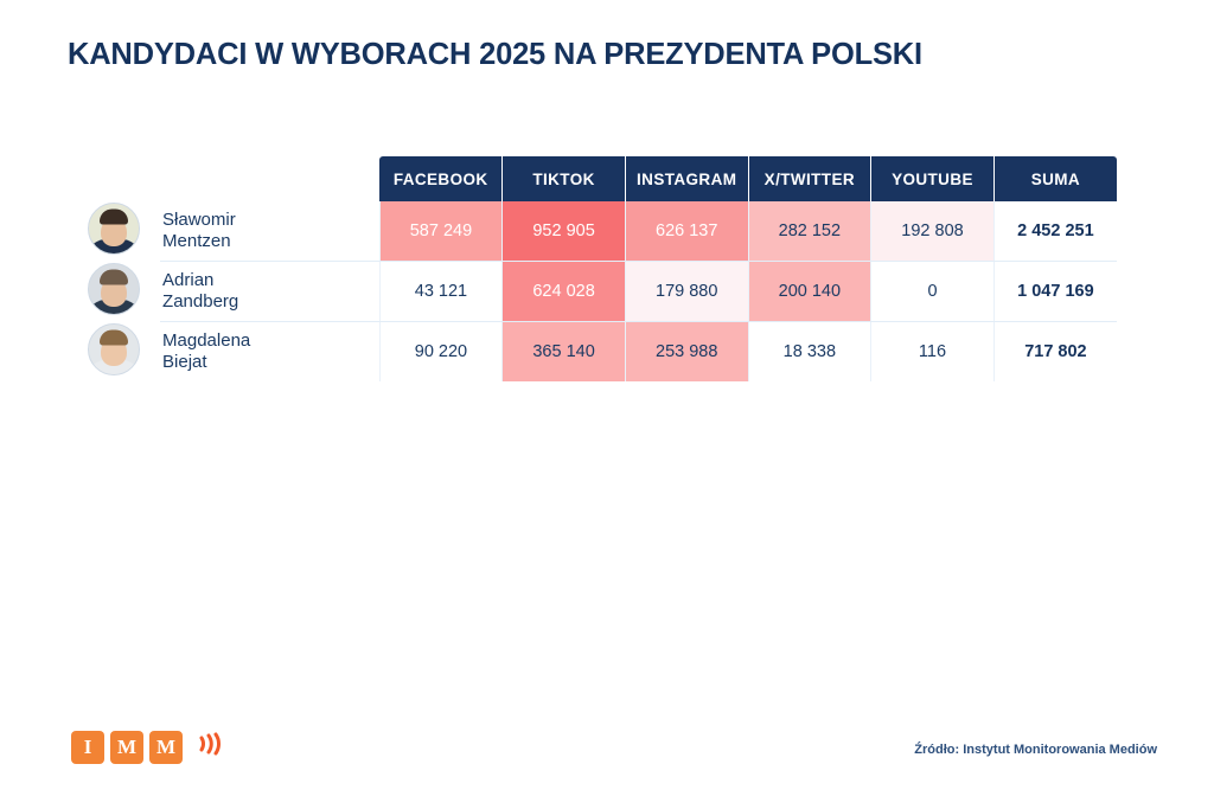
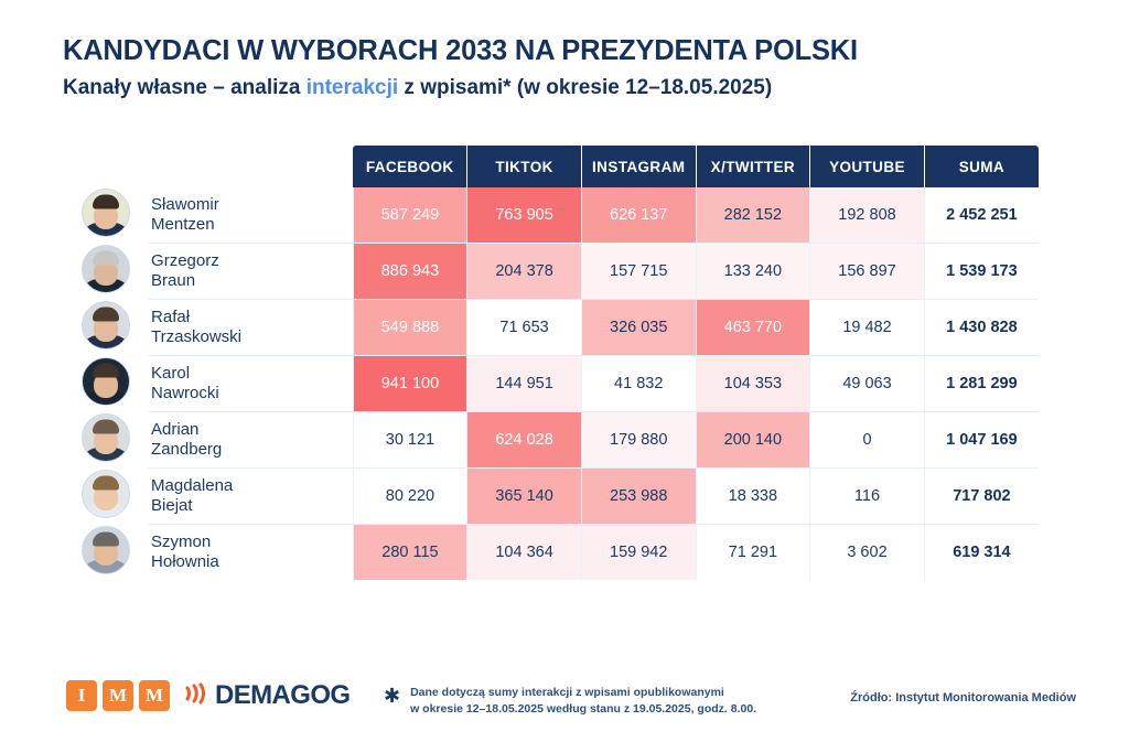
- KANDYDACI W WYBORACH 2025 NA PREZYDENTA POLSKI
+ KANDYDACI W WYBORACH 2033 NA PREZYDENTA POLSKI
+ Kanały własne – analiza interakcji z wpisami* (w okresie 12–18.05.2025)
  		FACEBOOK	TIKTOK	INSTAGRAM	X/TWITTER	YOUTUBE	SUMA
- 	SławomirMentzen	587 249	952 905	626 137	282 152	192 808	2 452 251
+ 	SławomirMentzen	587 249	763 905	626 137	282 152	192 808	2 452 251
+ 	GrzegorzBraun	886 943	204 378	157 715	133 240	156 897	1 539 173
+ 	RafałTrzaskowski	549 888	71 653	326 035	463 770	19 482	1 430 828
+ 	KarolNawrocki	941 100	144 951	41 832	104 353	49 063	1 281 299
- 	AdrianZandberg	43 121	624 028	179 880	200 140	0	1 047 169
+ 	AdrianZandberg	30 121	624 028	179 880	200 140	0	1 047 169
- 	MagdalenaBiejat	90 220	365 140	253 988	18 338	116	717 802
+ 	MagdalenaBiejat	80 220	365 140	253 988	18 338	116	717 802
+ 	SzymonHołownia	280 115	104 364	159 942	71 291	3 602	619 314
  I
  M
  M
+ DEMAGOG
+ ✱
+ Dane dotyczą sumy interakcji z wpisami opublikowanymi
+ w okresie 12–18.05.2025 według stanu z 19.05.2025, godz. 8.00.
  Źródło: Instytut Monitorowania Mediów
